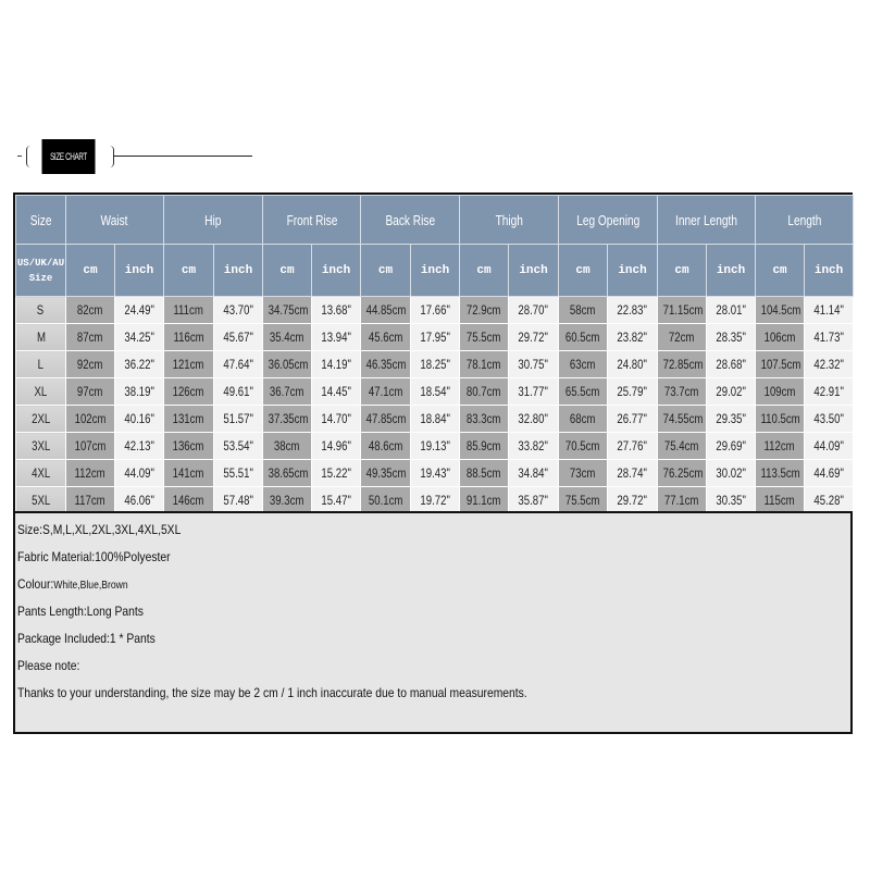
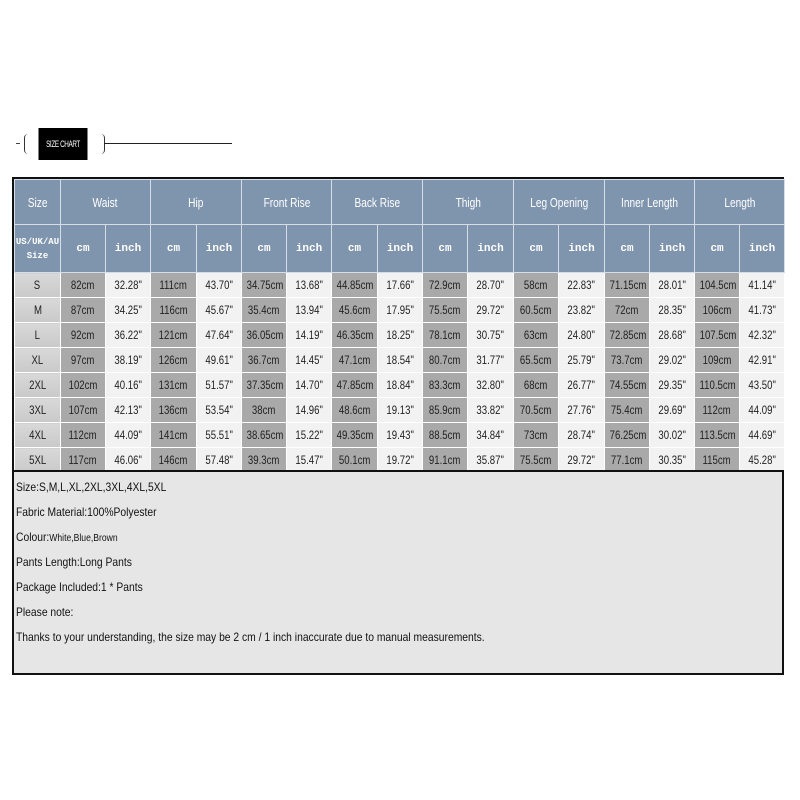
  SIZE CHART
  Size	Waist	Hip	Front Rise	Back Rise	Thigh	Leg Opening	Inner Length	Length
  US/UK/AUSize	cm	inch	cm	inch	cm	inch	cm	inch	cm	inch	cm	inch	cm	inch	cm	inch
- S	82cm	24.49"	111cm	43.70"	34.75cm	13.68"	44.85cm	17.66"	72.9cm	28.70"	58cm	22.83"	71.15cm	28.01"	104.5cm	41.14"
+ S	82cm	32.28"	111cm	43.70"	34.75cm	13.68"	44.85cm	17.66"	72.9cm	28.70"	58cm	22.83"	71.15cm	28.01"	104.5cm	41.14"
  M	87cm	34.25"	116cm	45.67"	35.4cm	13.94"	45.6cm	17.95"	75.5cm	29.72"	60.5cm	23.82"	72cm	28.35"	106cm	41.73"
  L	92cm	36.22"	121cm	47.64"	36.05cm	14.19"	46.35cm	18.25"	78.1cm	30.75"	63cm	24.80"	72.85cm	28.68"	107.5cm	42.32"
  XL	97cm	38.19"	126cm	49.61"	36.7cm	14.45"	47.1cm	18.54"	80.7cm	31.77"	65.5cm	25.79"	73.7cm	29.02"	109cm	42.91"
  2XL	102cm	40.16"	131cm	51.57"	37.35cm	14.70"	47.85cm	18.84"	83.3cm	32.80"	68cm	26.77"	74.55cm	29.35"	110.5cm	43.50"
  3XL	107cm	42.13"	136cm	53.54"	38cm	14.96"	48.6cm	19.13"	85.9cm	33.82"	70.5cm	27.76"	75.4cm	29.69"	112cm	44.09"
  4XL	112cm	44.09"	141cm	55.51"	38.65cm	15.22"	49.35cm	19.43"	88.5cm	34.84"	73cm	28.74"	76.25cm	30.02"	113.5cm	44.69"
  5XL	117cm	46.06"	146cm	57.48"	39.3cm	15.47"	50.1cm	19.72"	91.1cm	35.87"	75.5cm	29.72"	77.1cm	30.35"	115cm	45.28"
  Size:S,M,L,XL,2XL,3XL,4XL,5XL
  Fabric Material:100%Polyester
  Colour:White,Blue,Brown
  Pants Length:Long Pants
  Package Included:1 * Pants
  Please note:
  Thanks to your understanding, the size may be 2 cm / 1 inch inaccurate due to manual measurements.
